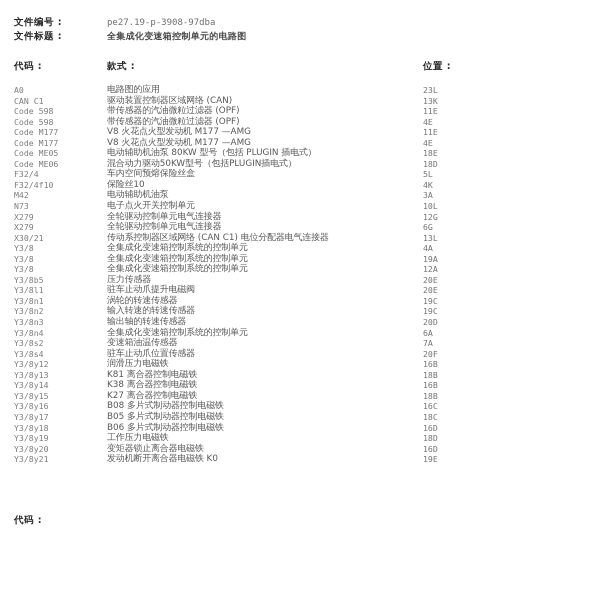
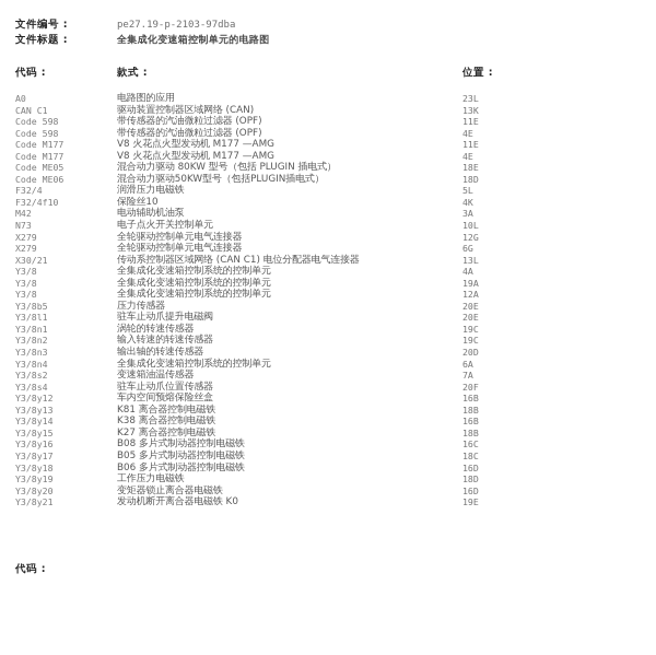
- 文件编号 : pe27.19-p-3908-97dba
+ 文件编号 : pe27.19-p-2103-97dba
  文件标题 : 全集成化变速箱控制单元的电路图
  代码 :
  款式 :
  位置 :
  A0
  电路图的应用
  23L
  CAN C1
  驱动装置控制器区域网络 (CAN)
  13K
  Code 598
  带传感器的汽油微粒过滤器 (OPF)
  11E
  Code 598
  带传感器的汽油微粒过滤器 (OPF)
  4E
  Code M177
  V8 火花点火型发动机 M177 —AMG
  11E
  Code M177
  V8 火花点火型发动机 M177 —AMG
  4E
  Code ME05
- 电动辅助机油泵 80KW 型号（包括 PLUGIN 插电式）
+ 混合动力驱动 80KW 型号（包括 PLUGIN 插电式）
  18E
  Code ME06
  混合动力驱动50KW型号（包括PLUGIN插电式）
  18D
  F32/4
- 车内空间预熔保险丝盒
+ 润滑压力电磁铁
  5L
  F32/4f10
  保险丝10
  4K
  M42
  电动辅助机油泵
  3A
  N73
  电子点火开关控制单元
  10L
  X279
  全轮驱动控制单元电气连接器
  12G
  X279
  全轮驱动控制单元电气连接器
  6G
  X30/21
  传动系控制器区域网络 (CAN C1) 电位分配器电气连接器
  13L
  Y3/8
  全集成化变速箱控制系统的控制单元
  4A
  Y3/8
  全集成化变速箱控制系统的控制单元
  19A
  Y3/8
  全集成化变速箱控制系统的控制单元
  12A
  Y3/8b5
  压力传感器
  20E
  Y3/8l1
  驻车止动爪提升电磁阀
  20E
  Y3/8n1
  涡轮的转速传感器
  19C
  Y3/8n2
  输入转速的转速传感器
  19C
  Y3/8n3
  输出轴的转速传感器
  20D
  Y3/8n4
  全集成化变速箱控制系统的控制单元
  6A
  Y3/8s2
  变速箱油温传感器
  7A
  Y3/8s4
  驻车止动爪位置传感器
  20F
  Y3/8y12
- 润滑压力电磁铁
+ 车内空间预熔保险丝盒
  16B
  Y3/8y13
  K81 离合器控制电磁铁
  18B
  Y3/8y14
  K38 离合器控制电磁铁
  16B
  Y3/8y15
  K27 离合器控制电磁铁
  18B
  Y3/8y16
  B08 多片式制动器控制电磁铁
  16C
  Y3/8y17
  B05 多片式制动器控制电磁铁
  18C
  Y3/8y18
  B06 多片式制动器控制电磁铁
  16D
  Y3/8y19
  工作压力电磁铁
  18D
  Y3/8y20
  变矩器锁止离合器电磁铁
  16D
  Y3/8y21
  发动机断开离合器电磁铁 K0
  19E
  代码 :
